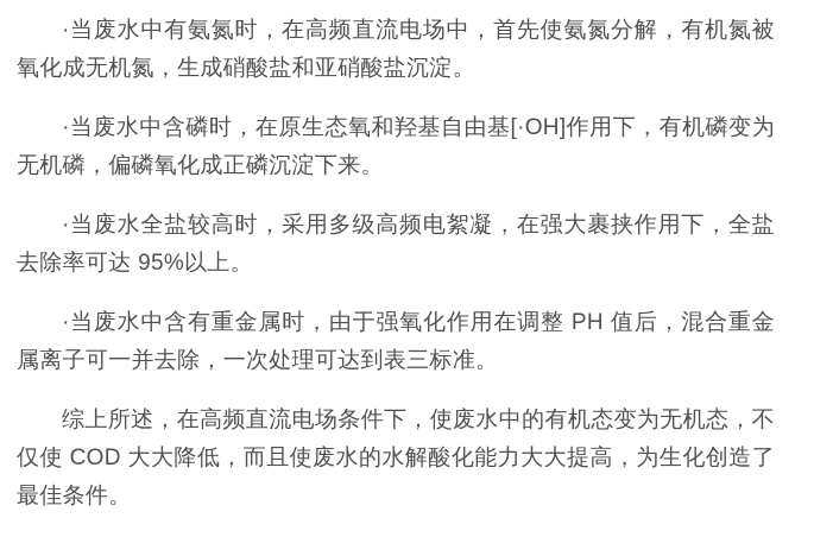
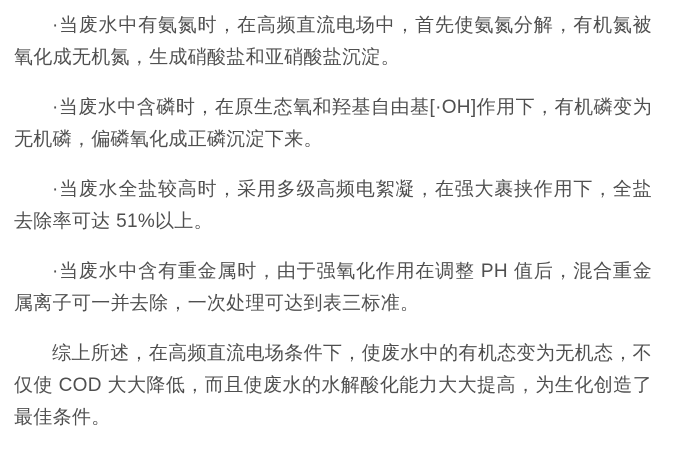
  ·当废水中有氨氮时，在高频直流电场中，首先使氨氮分解，有机氮被氧化成无机氮，生成硝酸盐和亚硝酸盐沉淀。
  ·当废水中含磷时，在原生态氧和羟基自由基[·OH]作用下，有机磷变为无机磷，偏磷氧化成正磷沉淀下来。
- ·当废水全盐较高时，采用多级高频电絮凝，在强大裹挟作用下，全盐去除率可达 95%以上。
+ ·当废水全盐较高时，采用多级高频电絮凝，在强大裹挟作用下，全盐去除率可达 51%以上。
  ·当废水中含有重金属时，由于强氧化作用在调整 PH 值后，混合重金属离子可一并去除，一次处理可达到表三标准。
  综上所述，在高频直流电场条件下，使废水中的有机态变为无机态，不仅使 COD 大大降低，而且使废水的水解酸化能力大大提高，为生化创造了最佳条件。
